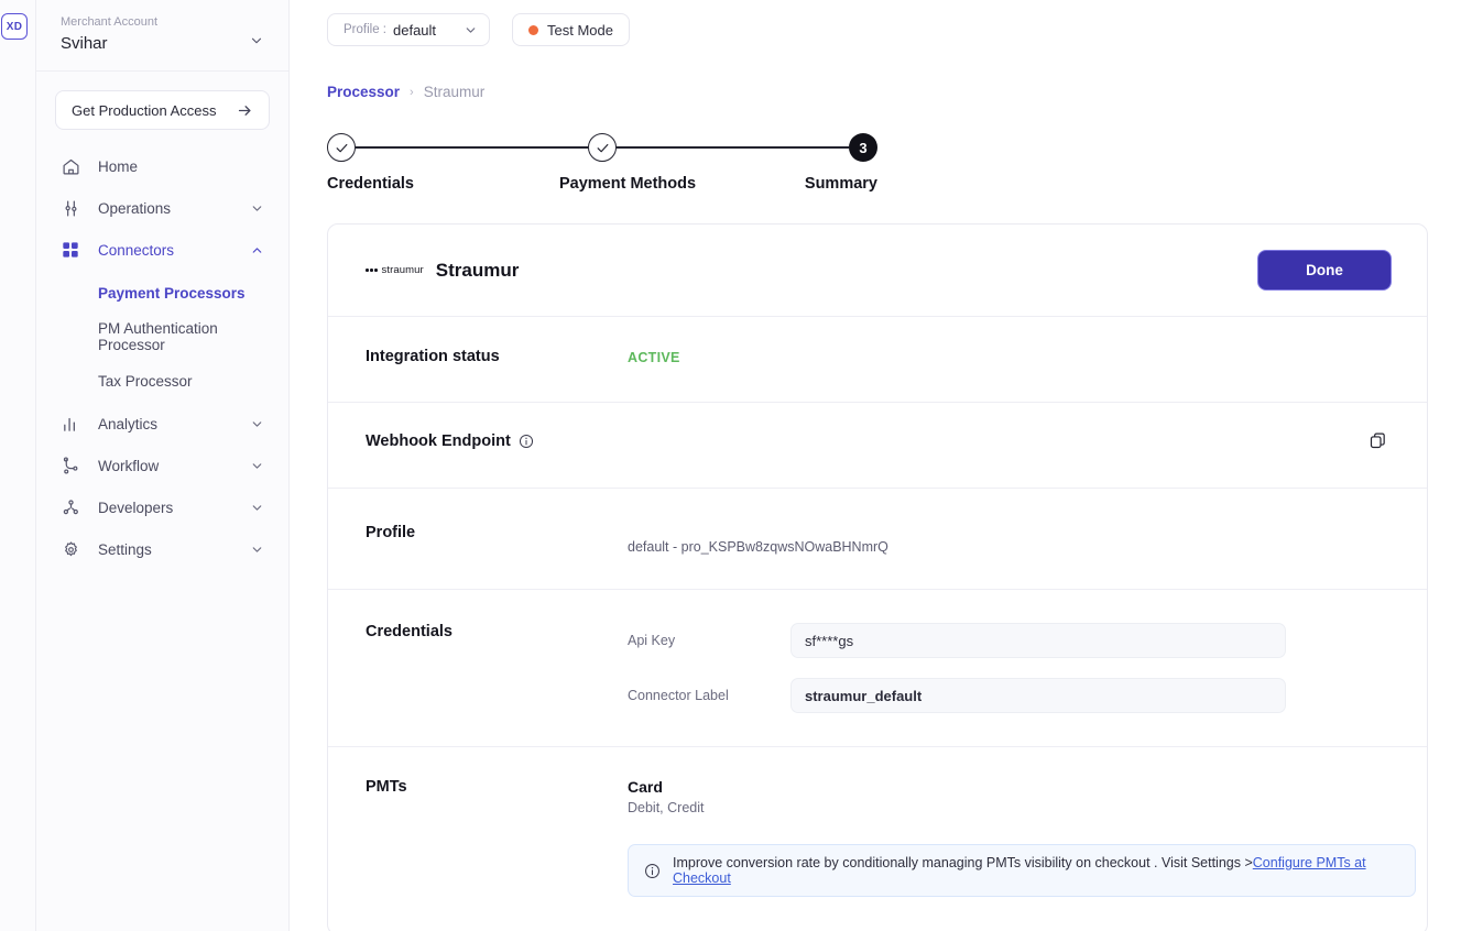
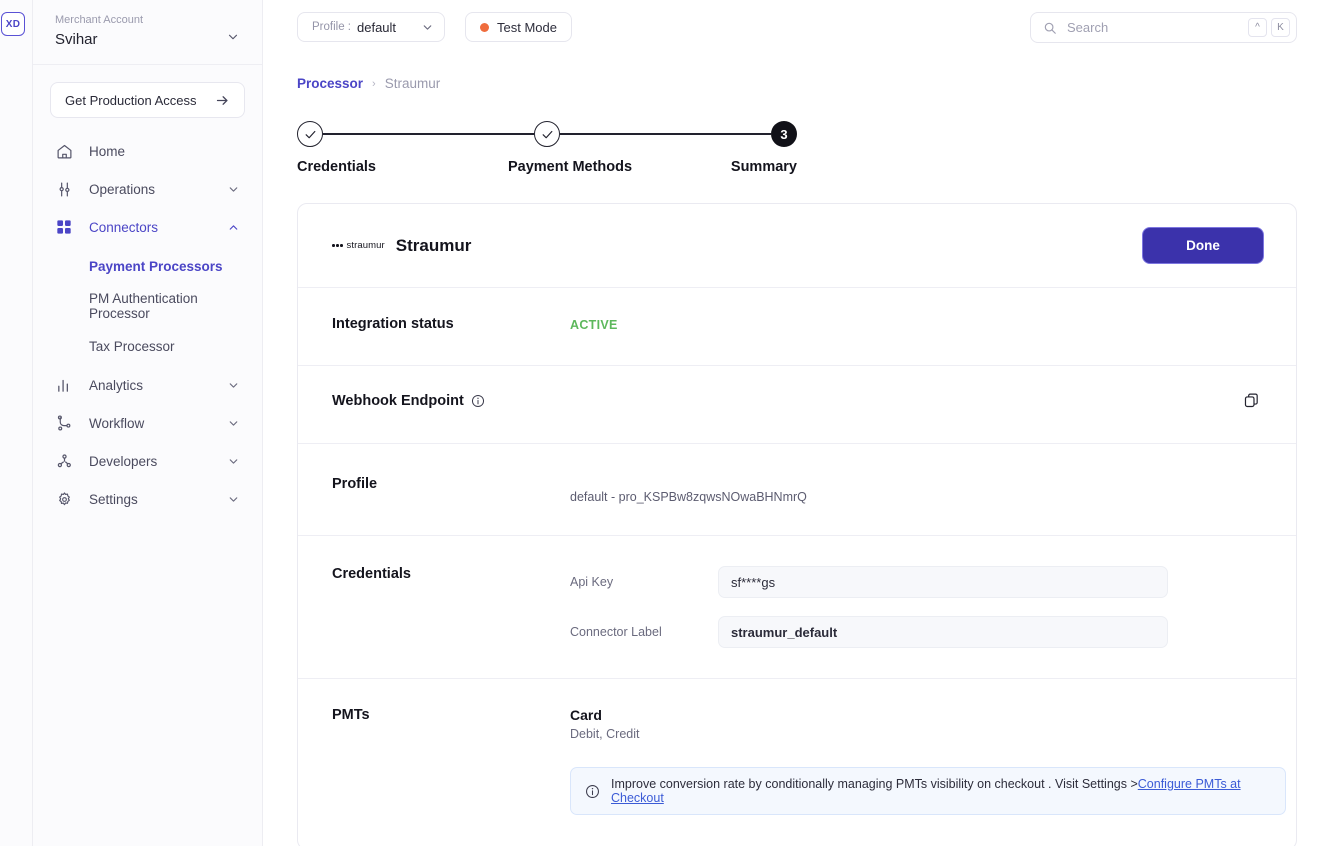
  XD
  Merchant Account
  Svihar
  Get Production Access
  Home
  Operations
  Connectors
  Payment Processors
  PM Authentication Processor
  Tax Processor
  Analytics
  Workflow
  Developers
  Settings
  Profile :
  default
  Test Mode
+ Search
+ ^
+ K
  Processor
  ›
  Straumur
  3
  Credentials
  Payment Methods
  Summary
  straumur
  Straumur
  Done
  Integration status
  ACTIVE
  Webhook Endpoint
  Profile
  default - pro_KSPBw8zqwsNOwaBHNmrQ
  Credentials
  Api Key
  sf****gs
  Connector Label
  straumur_default
  PMTs
  Card
  Debit, Credit
  Improve conversion rate by conditionally managing PMTs visibility on checkout . Visit Settings >Configure PMTs at Checkout
